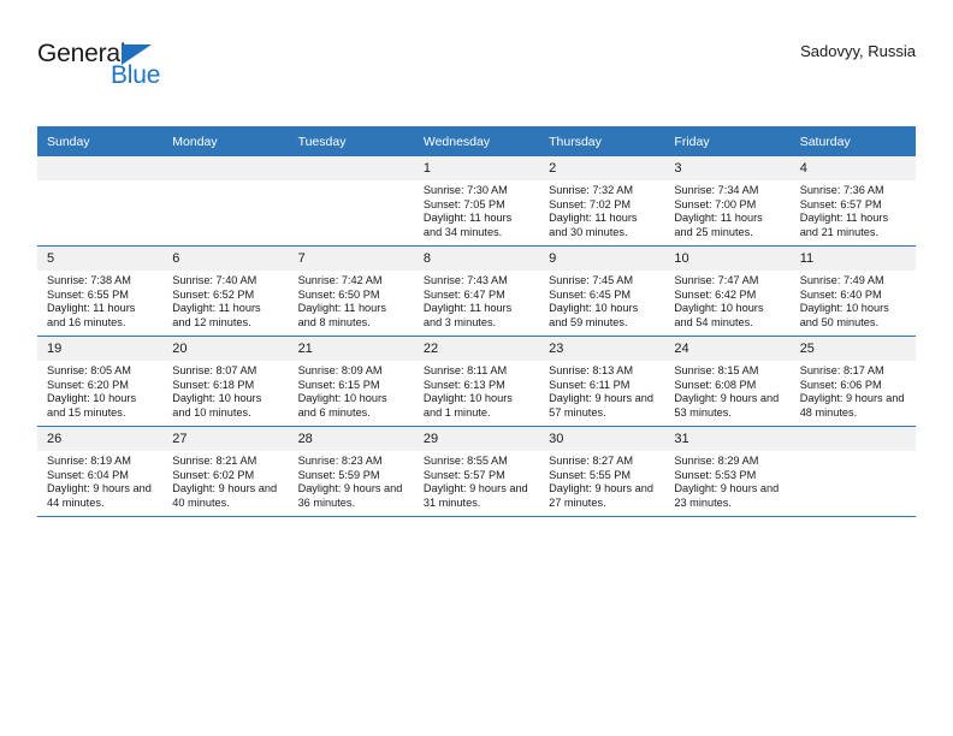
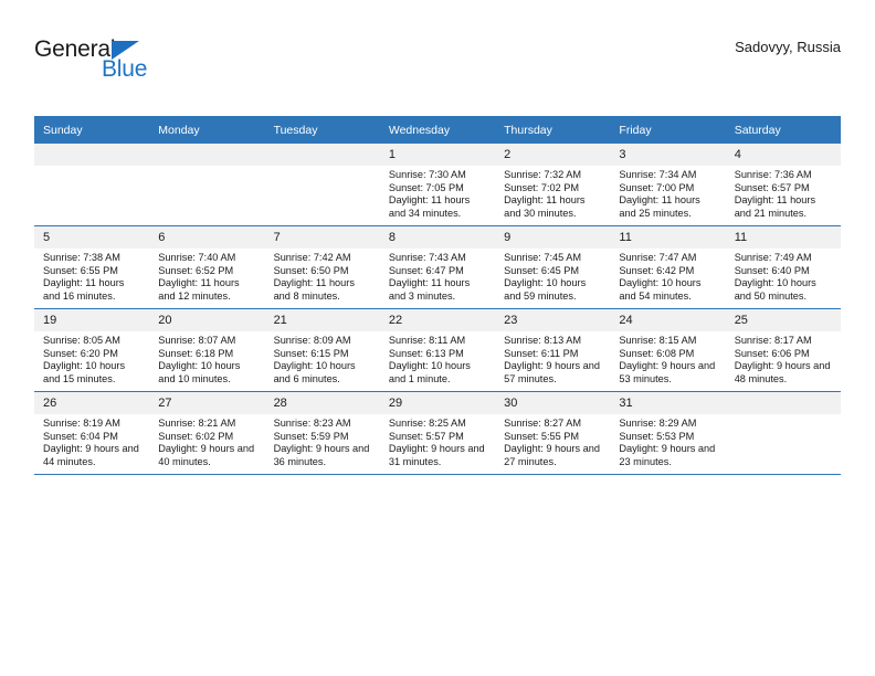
  General
  Blue
  Sadovyy, Russia
  Sunday	Monday	Tuesday	Wednesday	Thursday	Friday	Saturday
  			1Sunrise: 7:30 AMSunset: 7:05 PMDaylight: 11 hours and 34 minutes.	2Sunrise: 7:32 AMSunset: 7:02 PMDaylight: 11 hours and 30 minutes.	3Sunrise: 7:34 AMSunset: 7:00 PMDaylight: 11 hours and 25 minutes.	4Sunrise: 7:36 AMSunset: 6:57 PMDaylight: 11 hours and 21 minutes.
- 5Sunrise: 7:38 AMSunset: 6:55 PMDaylight: 11 hours and 16 minutes.	6Sunrise: 7:40 AMSunset: 6:52 PMDaylight: 11 hours and 12 minutes.	7Sunrise: 7:42 AMSunset: 6:50 PMDaylight: 11 hours and 8 minutes.	8Sunrise: 7:43 AMSunset: 6:47 PMDaylight: 11 hours and 3 minutes.	9Sunrise: 7:45 AMSunset: 6:45 PMDaylight: 10 hours and 59 minutes.	10Sunrise: 7:47 AMSunset: 6:42 PMDaylight: 10 hours and 54 minutes.	11Sunrise: 7:49 AMSunset: 6:40 PMDaylight: 10 hours and 50 minutes.
+ 5Sunrise: 7:38 AMSunset: 6:55 PMDaylight: 11 hours and 16 minutes.	6Sunrise: 7:40 AMSunset: 6:52 PMDaylight: 11 hours and 12 minutes.	7Sunrise: 7:42 AMSunset: 6:50 PMDaylight: 11 hours and 8 minutes.	8Sunrise: 7:43 AMSunset: 6:47 PMDaylight: 11 hours and 3 minutes.	9Sunrise: 7:45 AMSunset: 6:45 PMDaylight: 10 hours and 59 minutes.	11Sunrise: 7:47 AMSunset: 6:42 PMDaylight: 10 hours and 54 minutes.	11Sunrise: 7:49 AMSunset: 6:40 PMDaylight: 10 hours and 50 minutes.
  19Sunrise: 8:05 AMSunset: 6:20 PMDaylight: 10 hours and 15 minutes.	20Sunrise: 8:07 AMSunset: 6:18 PMDaylight: 10 hours and 10 minutes.	21Sunrise: 8:09 AMSunset: 6:15 PMDaylight: 10 hours and 6 minutes.	22Sunrise: 8:11 AMSunset: 6:13 PMDaylight: 10 hours and 1 minute.	23Sunrise: 8:13 AMSunset: 6:11 PMDaylight: 9 hours and 57 minutes.	24Sunrise: 8:15 AMSunset: 6:08 PMDaylight: 9 hours and 53 minutes.	25Sunrise: 8:17 AMSunset: 6:06 PMDaylight: 9 hours and 48 minutes.
- 26Sunrise: 8:19 AMSunset: 6:04 PMDaylight: 9 hours and 44 minutes.	27Sunrise: 8:21 AMSunset: 6:02 PMDaylight: 9 hours and 40 minutes.	28Sunrise: 8:23 AMSunset: 5:59 PMDaylight: 9 hours and 36 minutes.	29Sunrise: 8:55 AMSunset: 5:57 PMDaylight: 9 hours and 31 minutes.	30Sunrise: 8:27 AMSunset: 5:55 PMDaylight: 9 hours and 27 minutes.	31Sunrise: 8:29 AMSunset: 5:53 PMDaylight: 9 hours and 23 minutes.
+ 26Sunrise: 8:19 AMSunset: 6:04 PMDaylight: 9 hours and 44 minutes.	27Sunrise: 8:21 AMSunset: 6:02 PMDaylight: 9 hours and 40 minutes.	28Sunrise: 8:23 AMSunset: 5:59 PMDaylight: 9 hours and 36 minutes.	29Sunrise: 8:25 AMSunset: 5:57 PMDaylight: 9 hours and 31 minutes.	30Sunrise: 8:27 AMSunset: 5:55 PMDaylight: 9 hours and 27 minutes.	31Sunrise: 8:29 AMSunset: 5:53 PMDaylight: 9 hours and 23 minutes.
